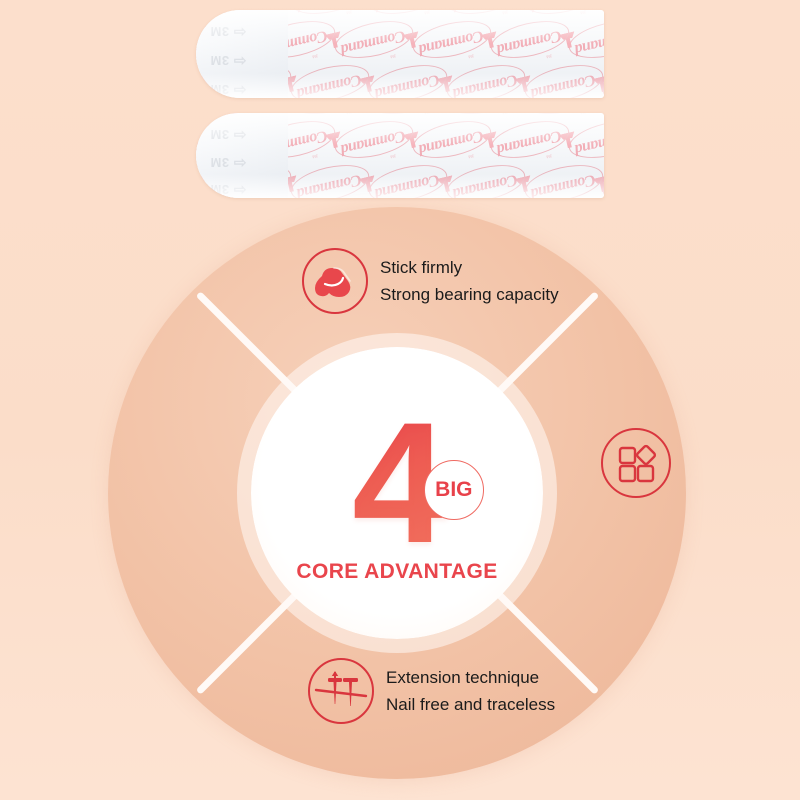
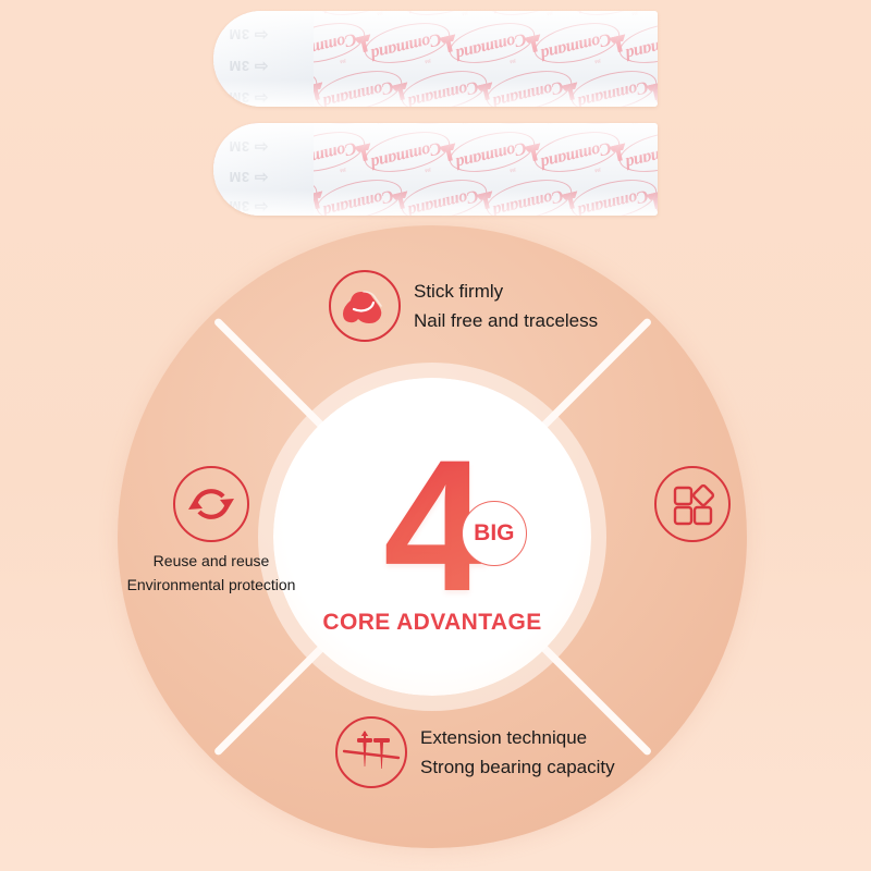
  4
  BIG
  CORE ADVANTAGE
  Stick firmly
- Strong bearing capacity
+ Nail free and traceless
  Extension technique
- Nail free and traceless
+ Strong bearing capacity
+ Reuse and reuse
+ Environmental protection
